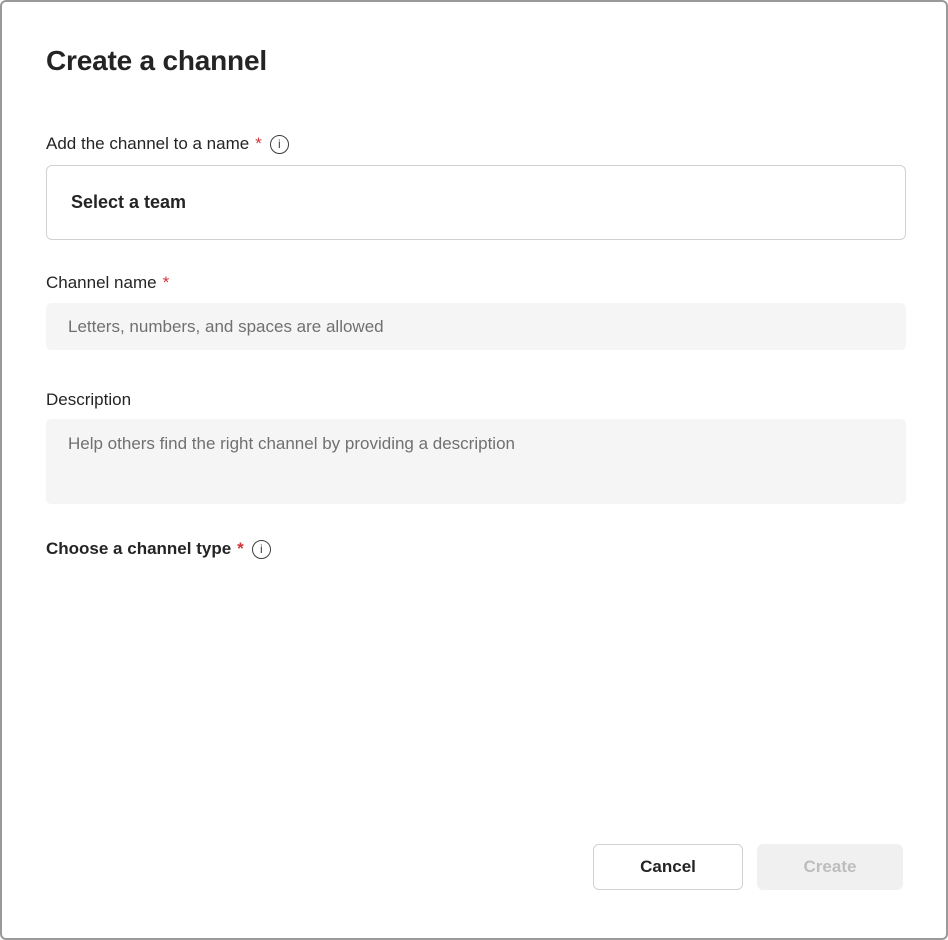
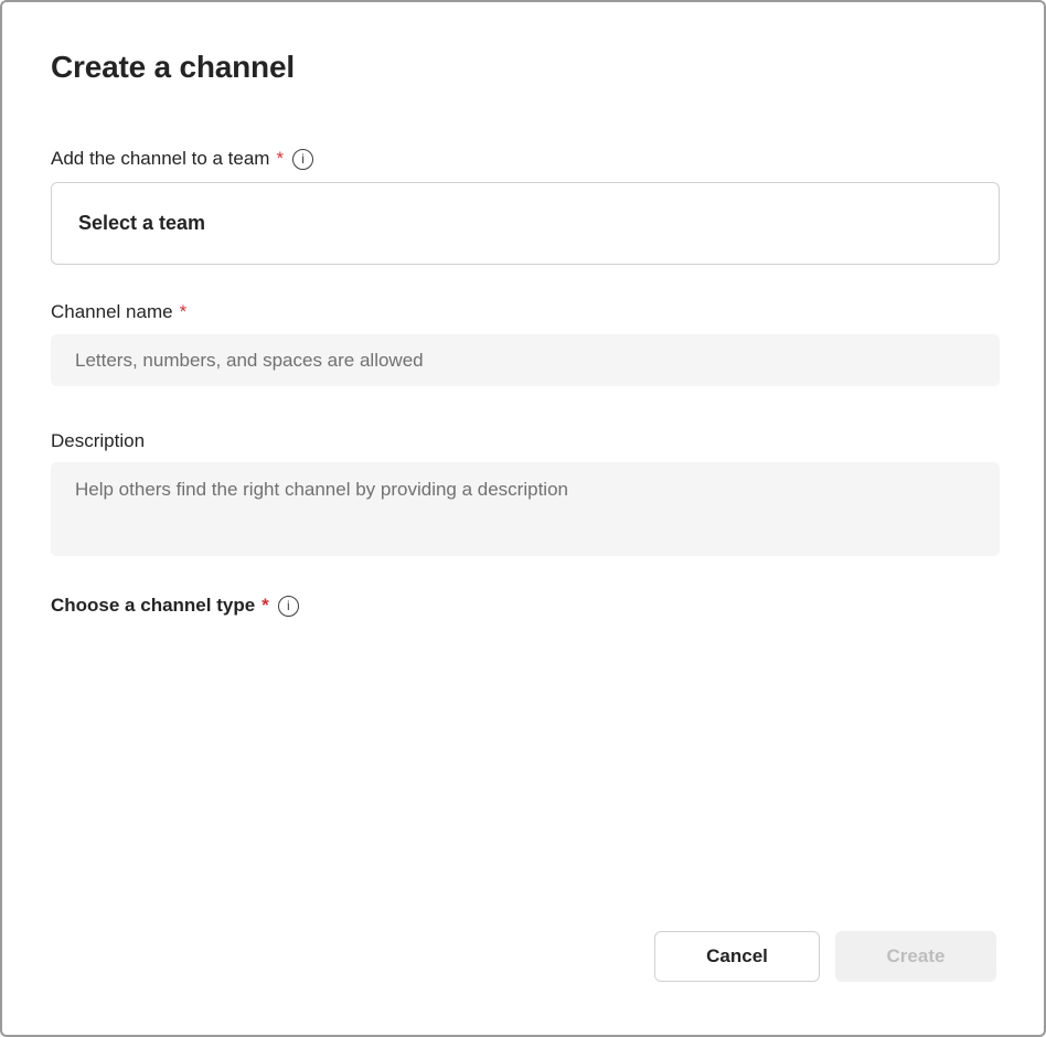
  Create a channel
- Add the channel to a name
+ Add the channel to a team
  *
  i
  Select a team
  Channel name
  *
  Letters, numbers, and spaces are allowed
  Description
  Help others find the right channel by providing a description
  Choose a channel type
  *
  i
  Cancel
  Create
